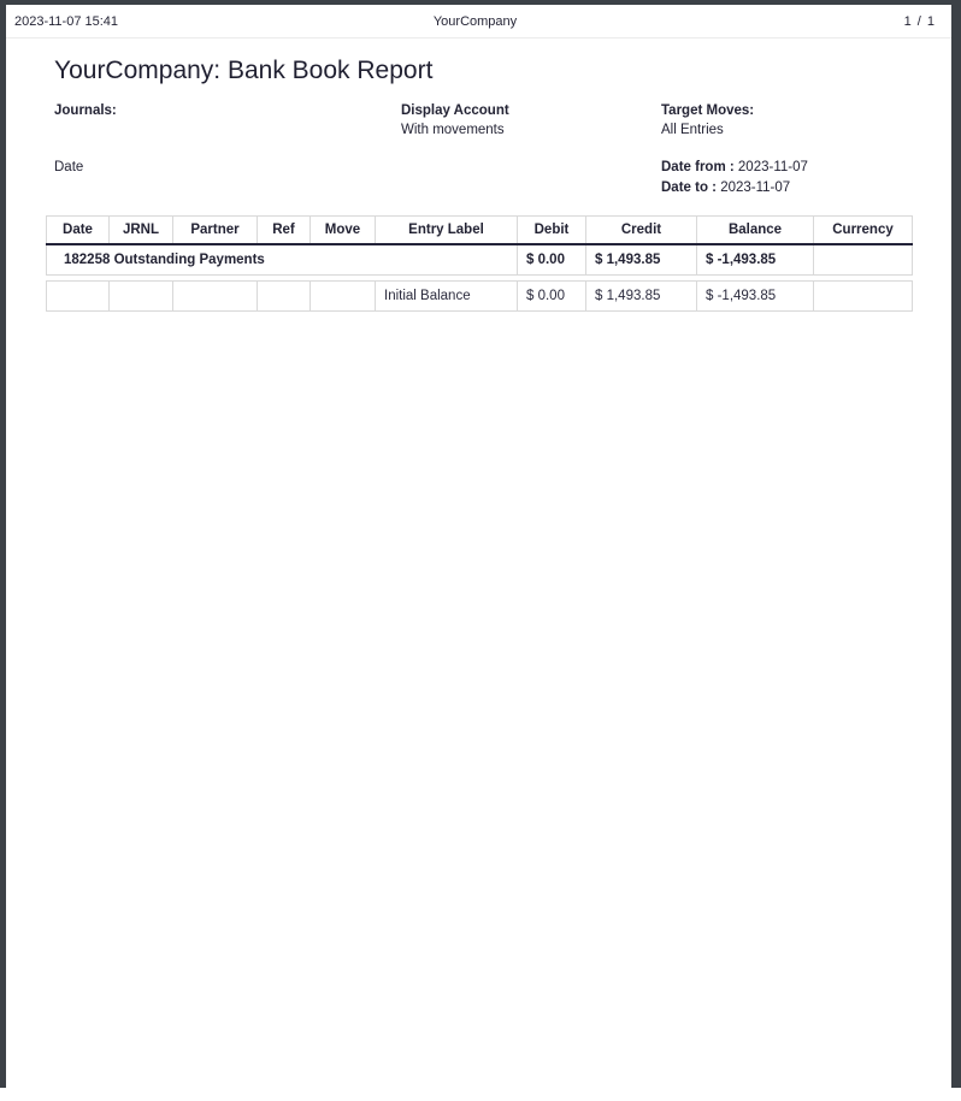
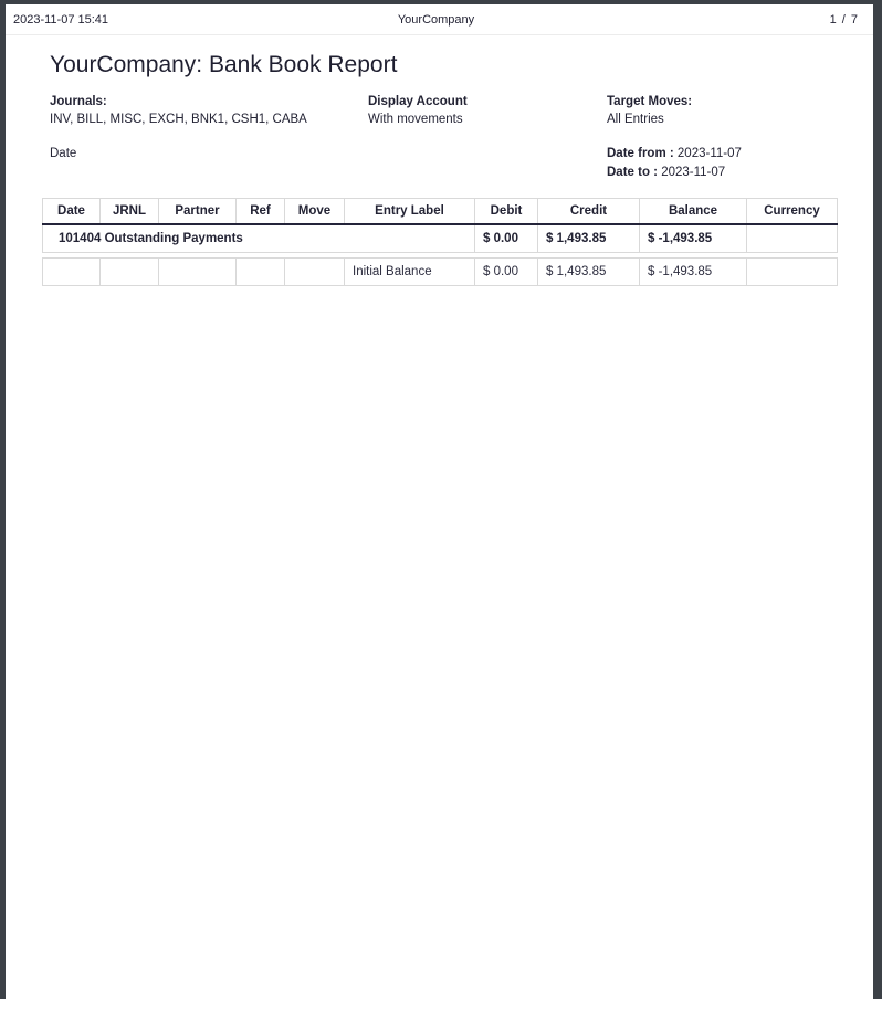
  2023-11-07 15:41
  YourCompany
- 1 / 1
+ 1 / 7
  YourCompany: Bank Book Report
  Journals:
+ INV, BILL, MISC, EXCH, BNK1, CSH1, CABA
  Display Account
  With movements
  Target Moves:
  All Entries
  Date
  Date from : 2023-11-07
  Date to : 2023-11-07
  Date	JRNL	Partner	Ref	Move	Entry Label	Debit	Credit	Balance	Currency
- 182258 Outstanding Payments	$ 0.00	$ 1,493.85	$ -1,493.85
+ 101404 Outstanding Payments	$ 0.00	$ 1,493.85	$ -1,493.85
  					Initial Balance	$ 0.00	$ 1,493.85	$ -1,493.85
